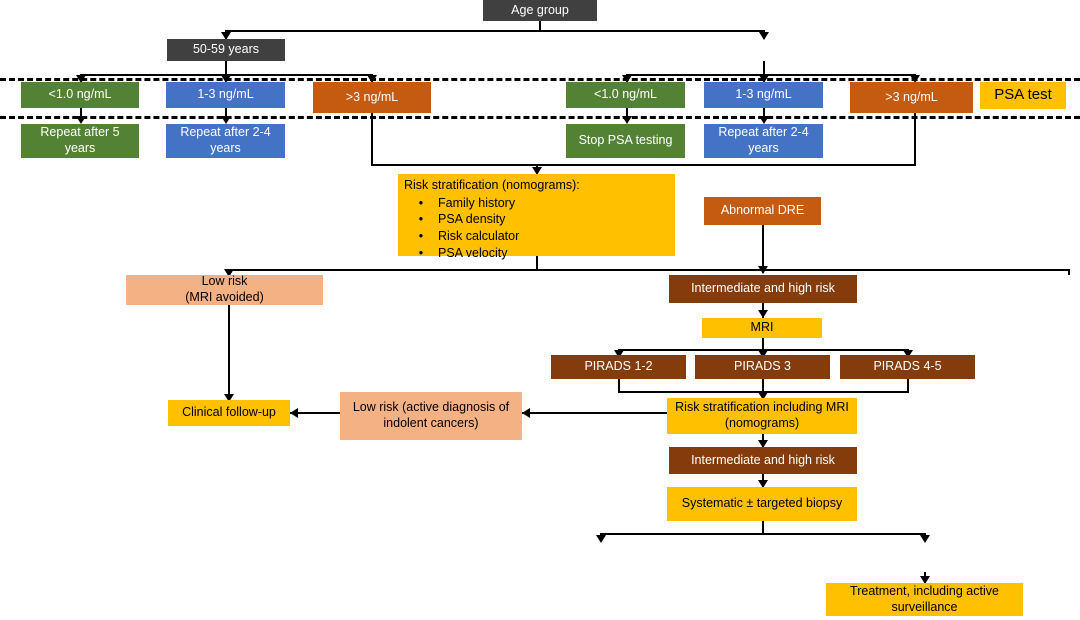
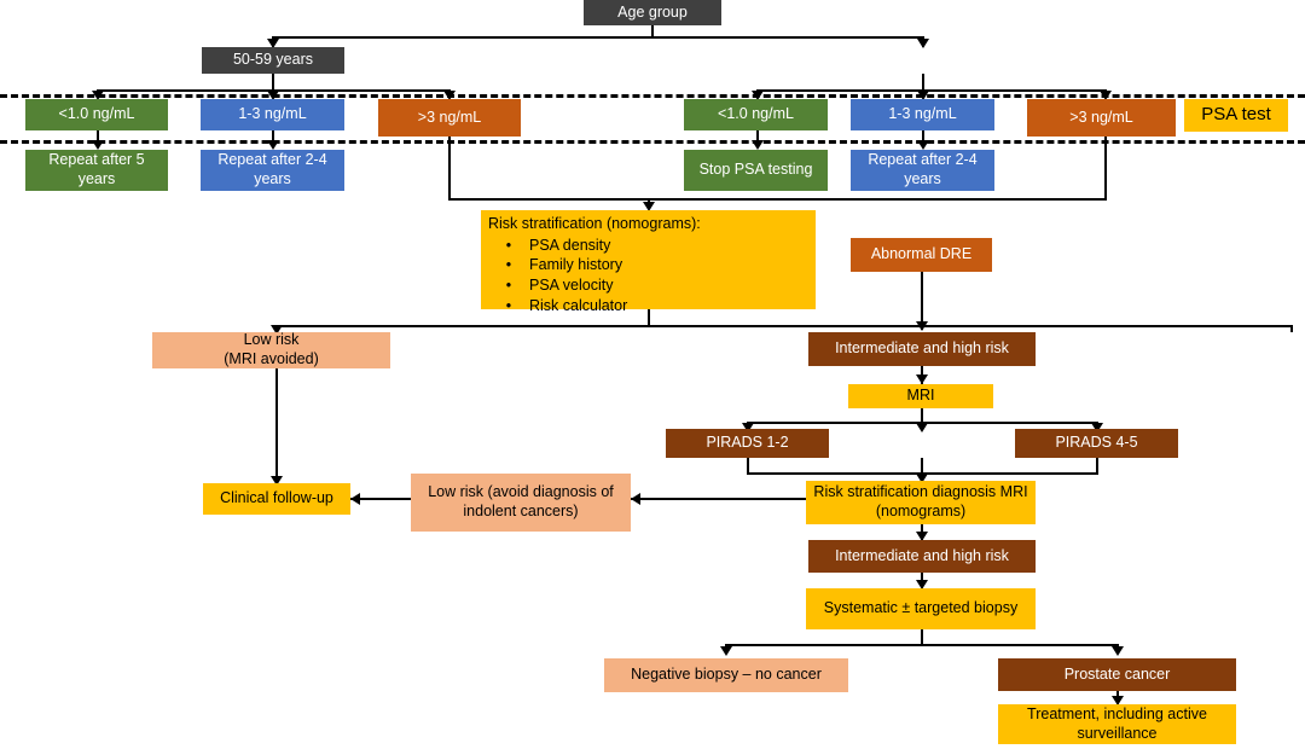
  Age group
  50-59 years
  <1.0 ng/mL
  1-3 ng/mL
  >3 ng/mL
  <1.0 ng/mL
  1-3 ng/mL
  >3 ng/mL
  PSA test
  Repeat after 5 years
  Repeat after 2-4 years
  Stop PSA testing
  Repeat after 2-4 years
  Risk stratification (nomograms):
  •
- Family history
+ PSA density
  •
- PSA density
+ Family history
  •
- Risk calculator
+ PSA velocity
  •
- PSA velocity
+ Risk calculator
  Abnormal DRE
  Low risk
  (MRI avoided)
  Intermediate and high risk
  MRI
  PIRADS 1-2
- PIRADS 3
  PIRADS 4-5
  Clinical follow-up
- Low risk (active diagnosis of indolent cancers)
+ Low risk (avoid diagnosis of indolent cancers)
- Risk stratification including MRI (nomograms)
+ Risk stratification diagnosis MRI (nomograms)
  Intermediate and high risk
  Systematic ± targeted biopsy
+ Negative biopsy – no cancer
+ Prostate cancer
  Treatment, including active surveillance
